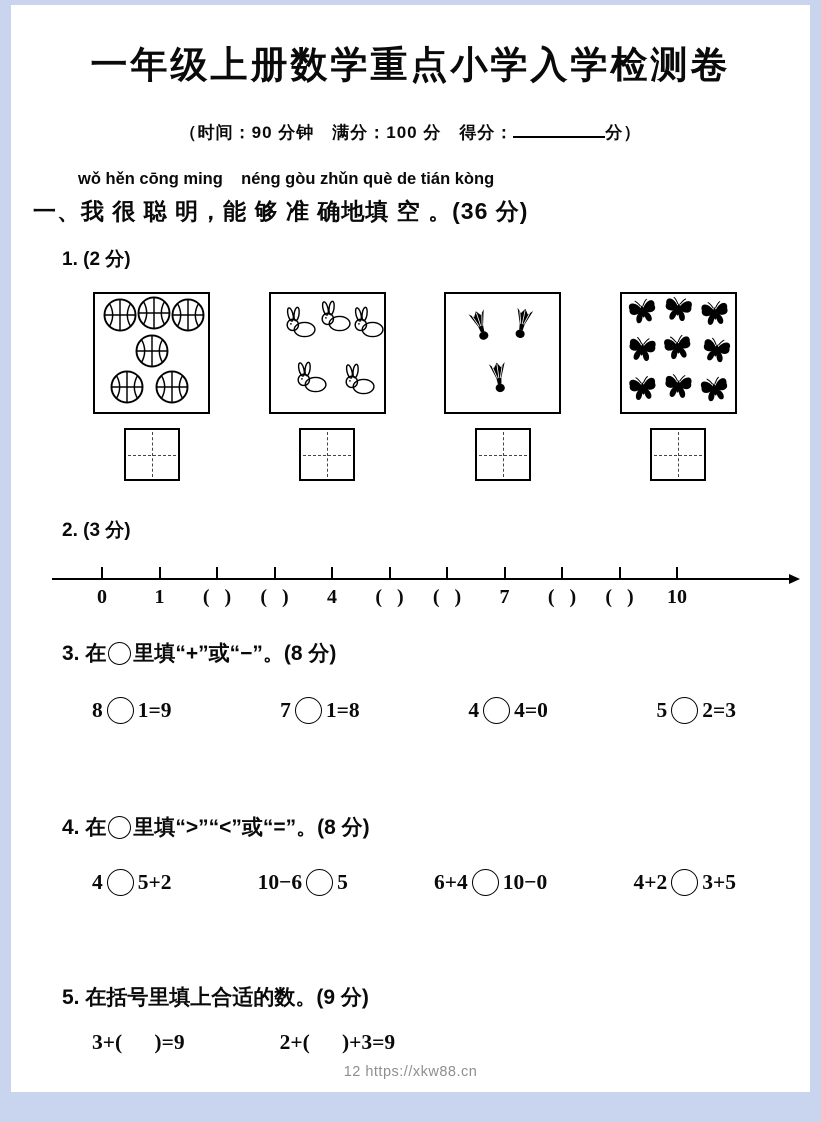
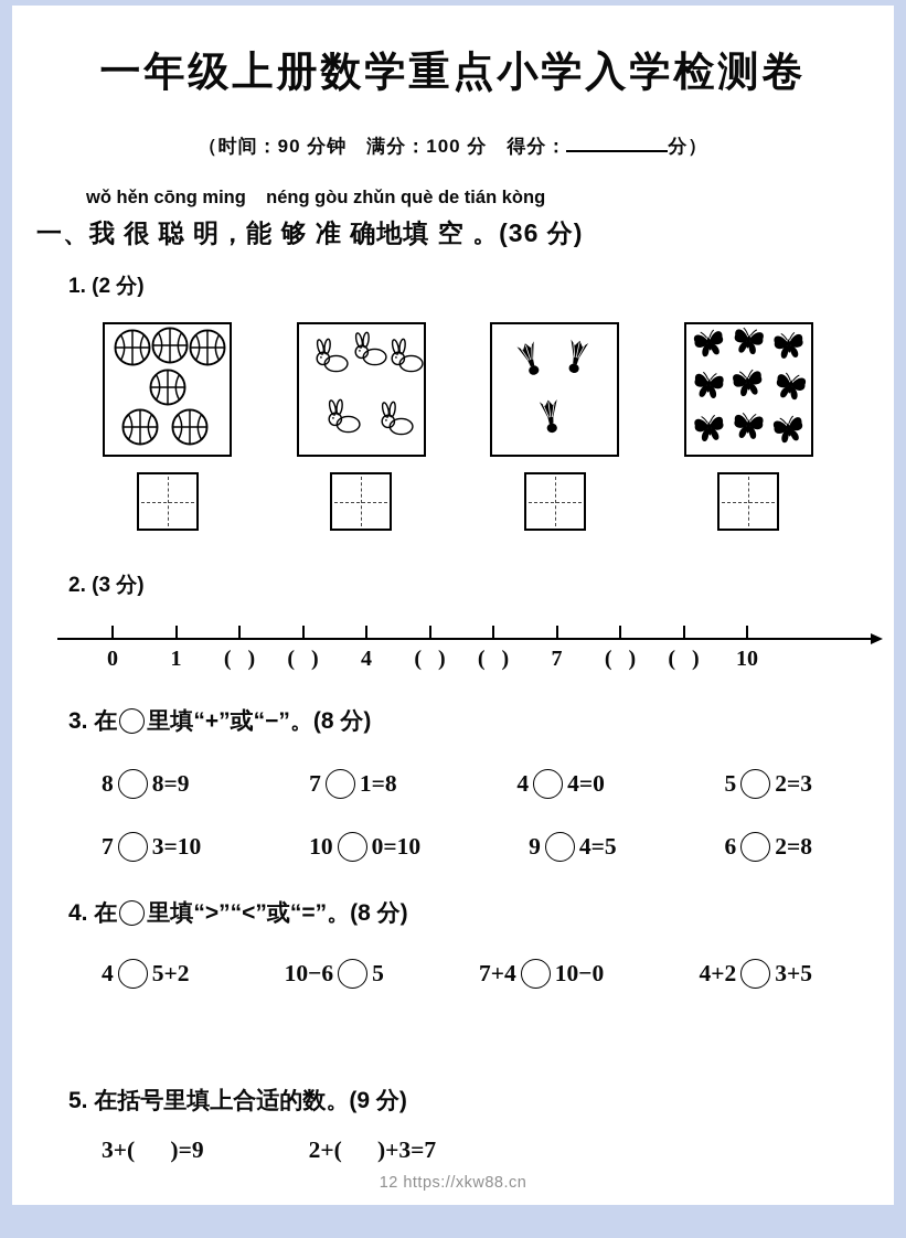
  一年级上册数学重点小学入学检测卷
  （时间：90 分钟 满分：100 分 得分： 分）
  wǒ hěn cōng ming néng gòu zhǔn què de tián kòng
  一、我 很 聪 明，能 够 准 确地填 空 。(36 分)
  1. (2 分)
  2. (3 分)
  0
  1
  ( )
  ( )
  4
  ( )
  ( )
  7
  ( )
  ( )
  10
  3. 在 里填“+”或“−”。(8 分)
- 8 1=9
+ 8 8=9
  7 1=8
  4 4=0
  5 2=3
+ 7 3=10
+ 10 0=10
+ 9 4=5
+ 6 2=8
  4. 在 里填“>”“<”或“=”。(8 分)
  4 5+2
  10−6 5
- 6+4 10−0
+ 7+4 10−0
  4+2 3+5
  5. 在括号里填上合适的数。(9 分)
  3+( )=9
- 2+( )+3=9
+ 2+( )+3=7
  12 https://xkw88.cn
